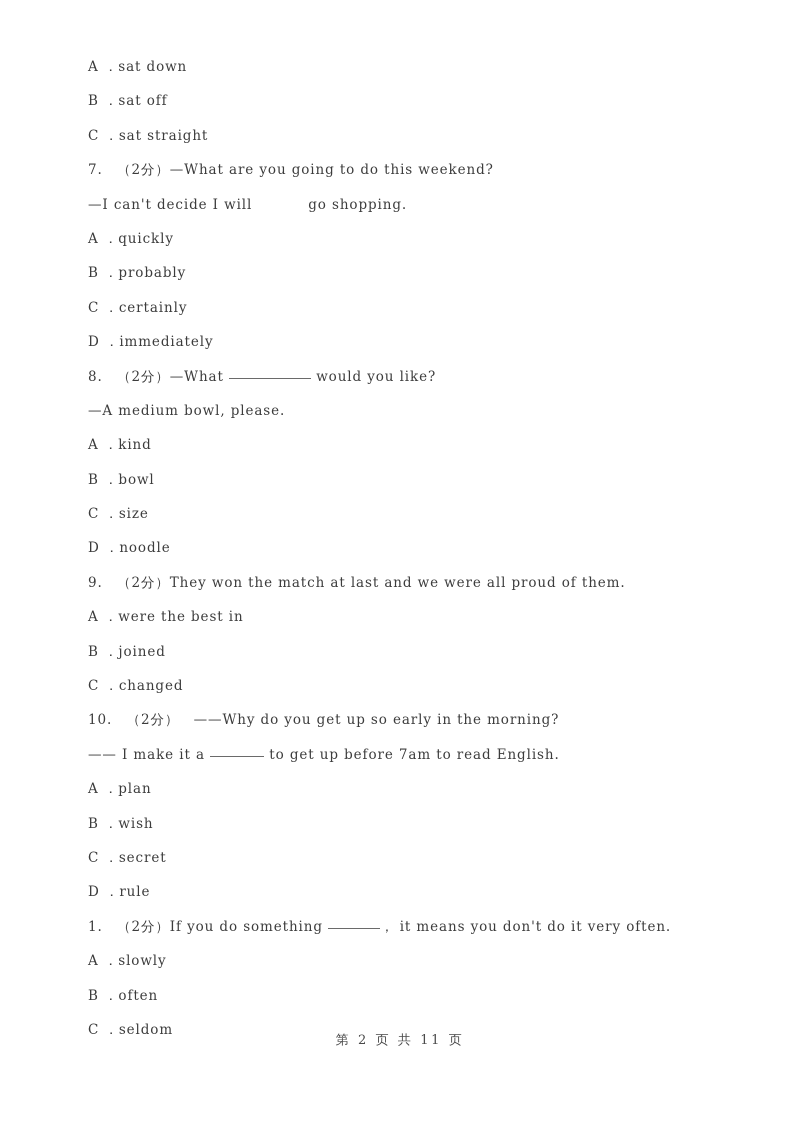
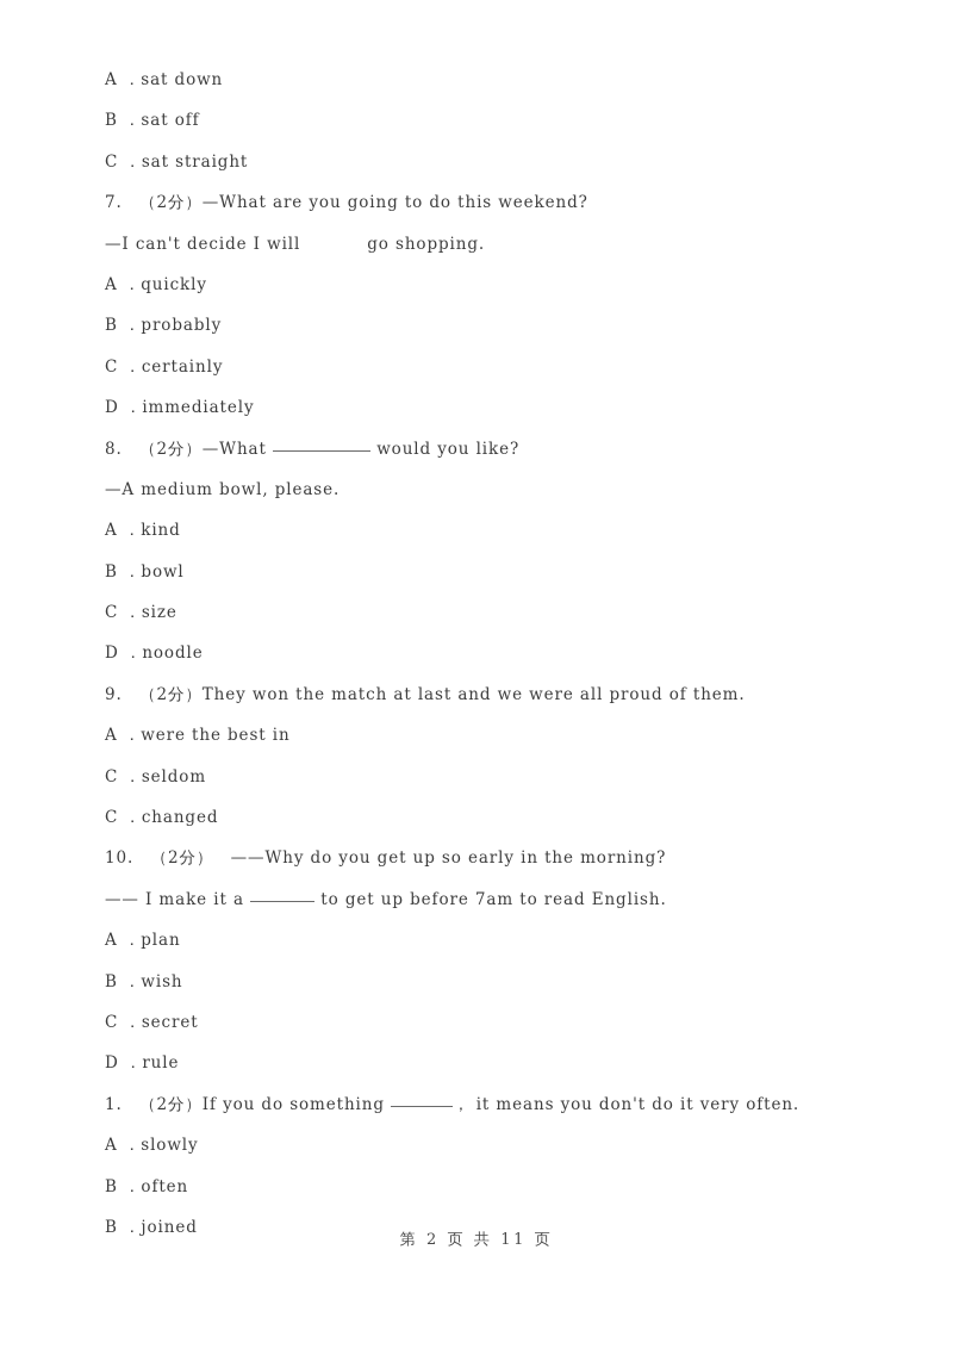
  A ．sat down
  B ．sat off
  C ．sat straight
  7. （2分）—What are you going to do this weekend?
  —I can't decide I will go shopping.
  A ．quickly
  B ．probably
  C ．certainly
  D ．immediately
  8. （2分）—What would you like?
  —A medium bowl, please.
  A ．kind
  B ．bowl
  C ．size
  D ．noodle
  9. （2分）They won the match at last and we were all proud of them.
  A ．were the best in
- B ．joined
+ C ．seldom
  C ．changed
  10. （2分） ——Why do you get up so early in the morning?
  —— I make it a to get up before 7am to read English.
  A ．plan
  B ．wish
  C ．secret
  D ．rule
  1. （2分）If you do something ， it means you don't do it very often.
  A ．slowly
  B ．often
- C ．seldom
+ B ．joined
  第 2 页 共 11 页
